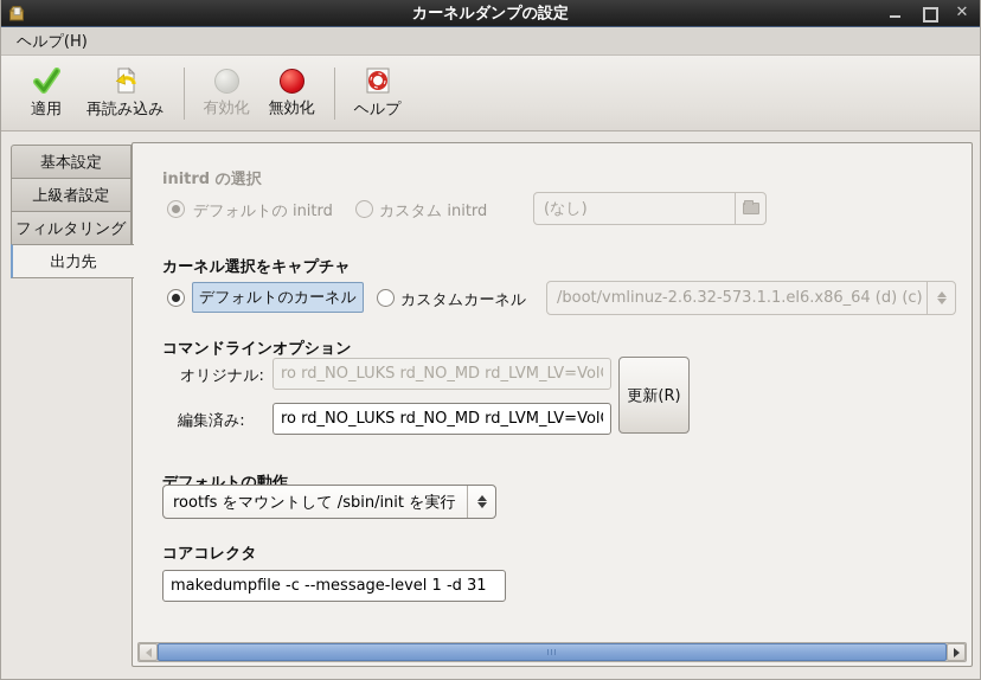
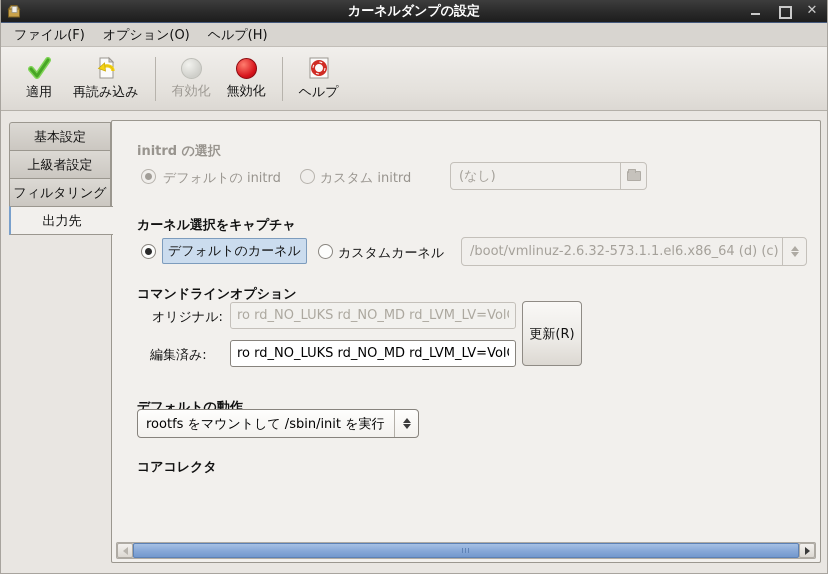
  カーネルダンプの設定
  ✕
+ ファイル(F)
+ オプション(O)
  ヘルプ(H)
  適用
  再読み込み
  有効化
  無効化
  ヘルプ
  基本設定
  上級者設定
  フィルタリング
  出力先
  initrd の選択
  デフォルトの initrd
  カスタム initrd
  (なし)
  カーネル選択をキャプチャ
  デフォルトのカーネル
  カスタムカーネル
  /boot/vmlinuz-2.6.32-573.1.1.el6.x86_64 (d) (c)
  コマンドラインオプション
  オリジナル:
  ro rd_NO_LUKS rd_NO_MD rd_LVM_LV=Vol
  編集済み:
  ro rd_NO_LUKS rd_NO_MD rd_LVM_LV=Vol
  更新(R)
  デフォルトの動作
  rootfs をマウントして /sbin/init を実行
  コアコレクタ
- makedumpfile -c --message-level 1 -d 31
